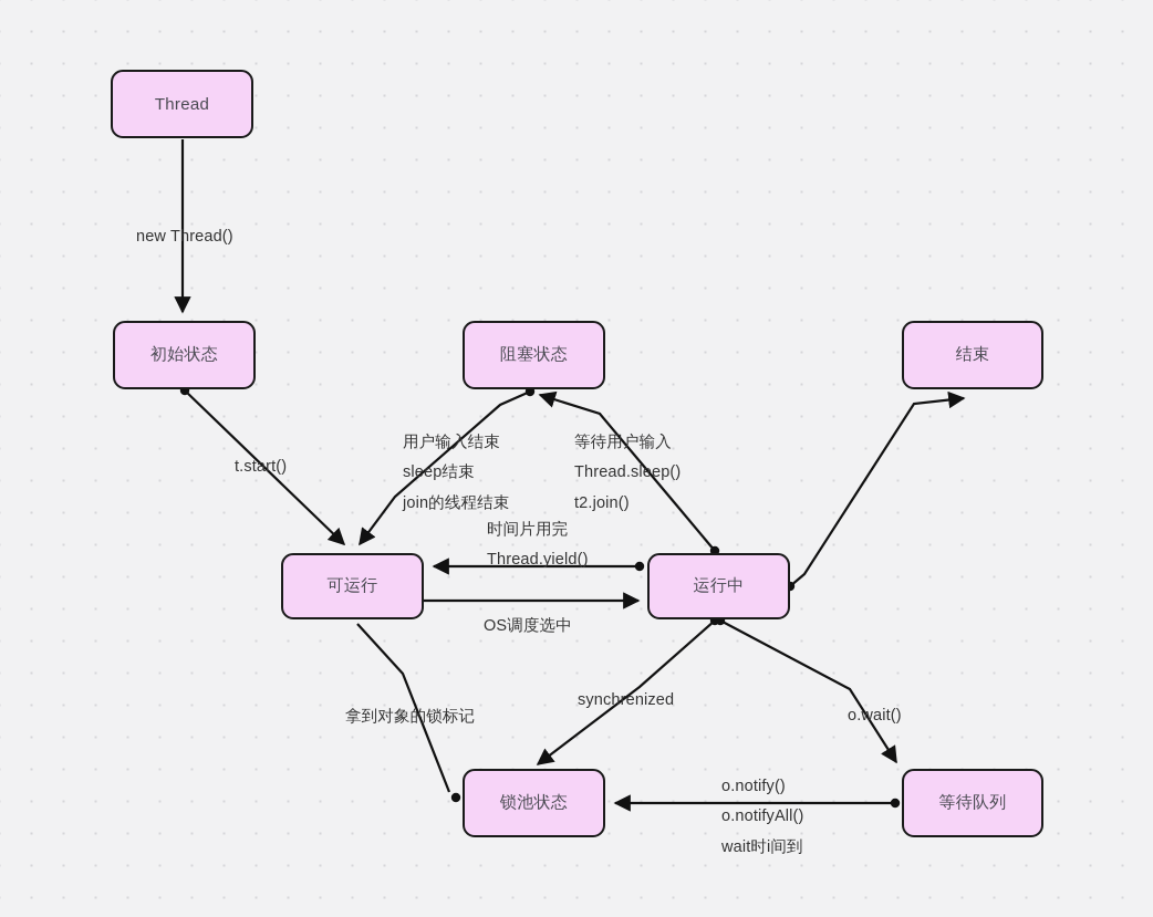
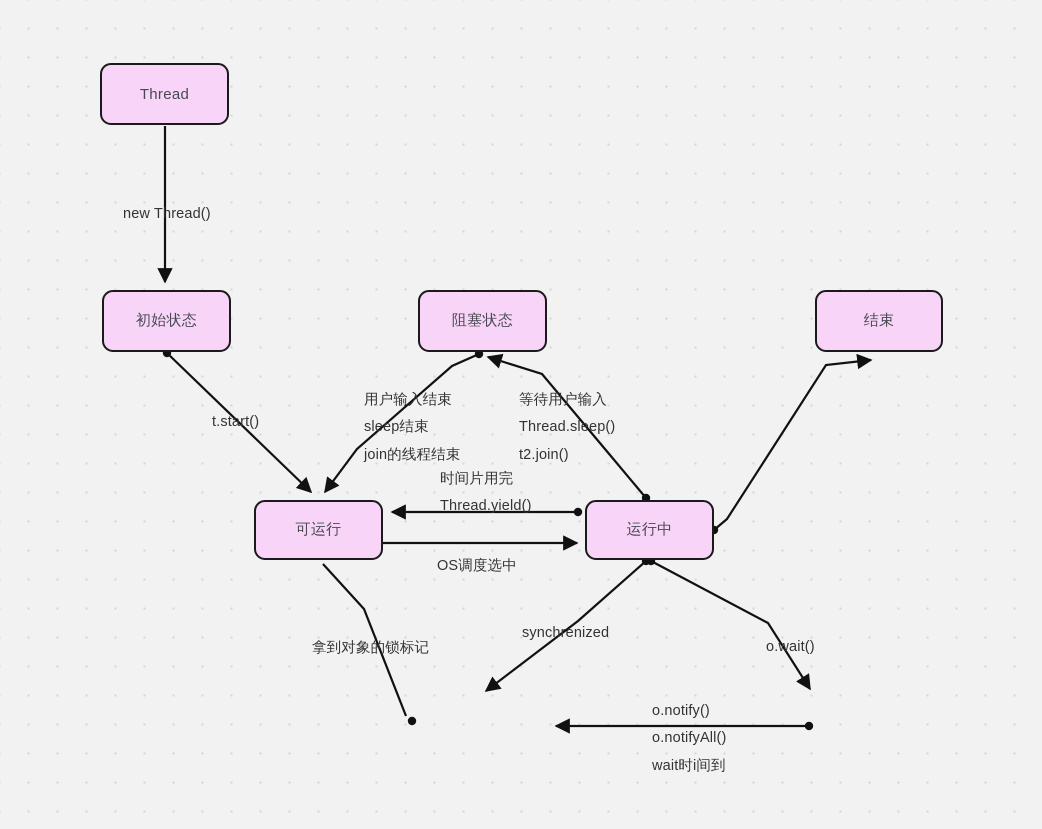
  Thread
  初始状态
  阻塞状态
  结束
  可运行
  运行中
- 锁池状态
- 等待队列
  new Thread()
  t.start()
  用户输入结束
  sleep结束
  join的线程结束
  等待用户输入
  Thread.sleep()
  t2.join()
  时间片用完
  Thread.yield()
  OS调度选中
  synchrenized
  拿到对象的锁标记
  o.wait()
  o.notify()
  o.notifyAll()
  wait时i间到
